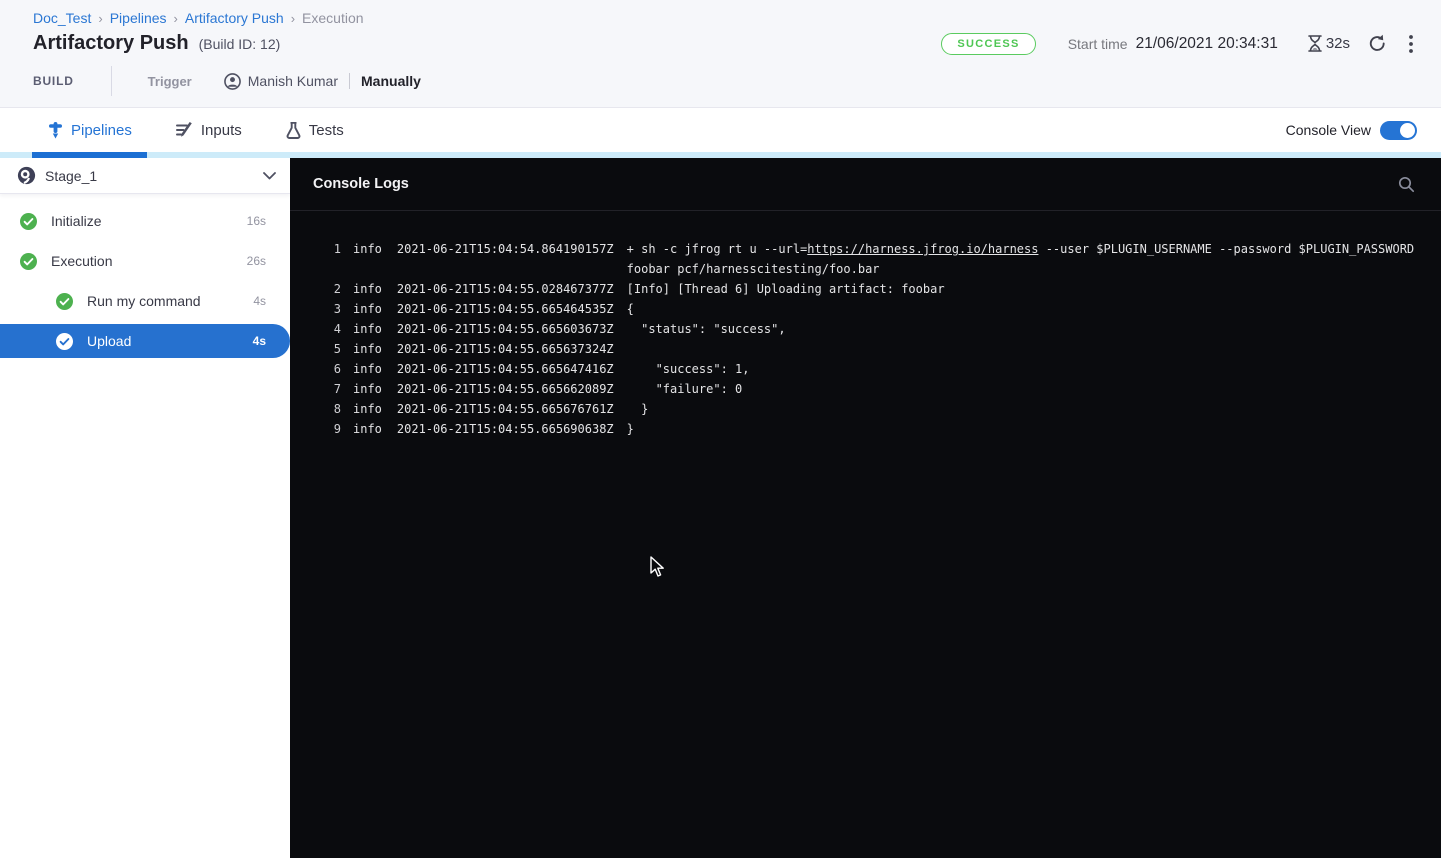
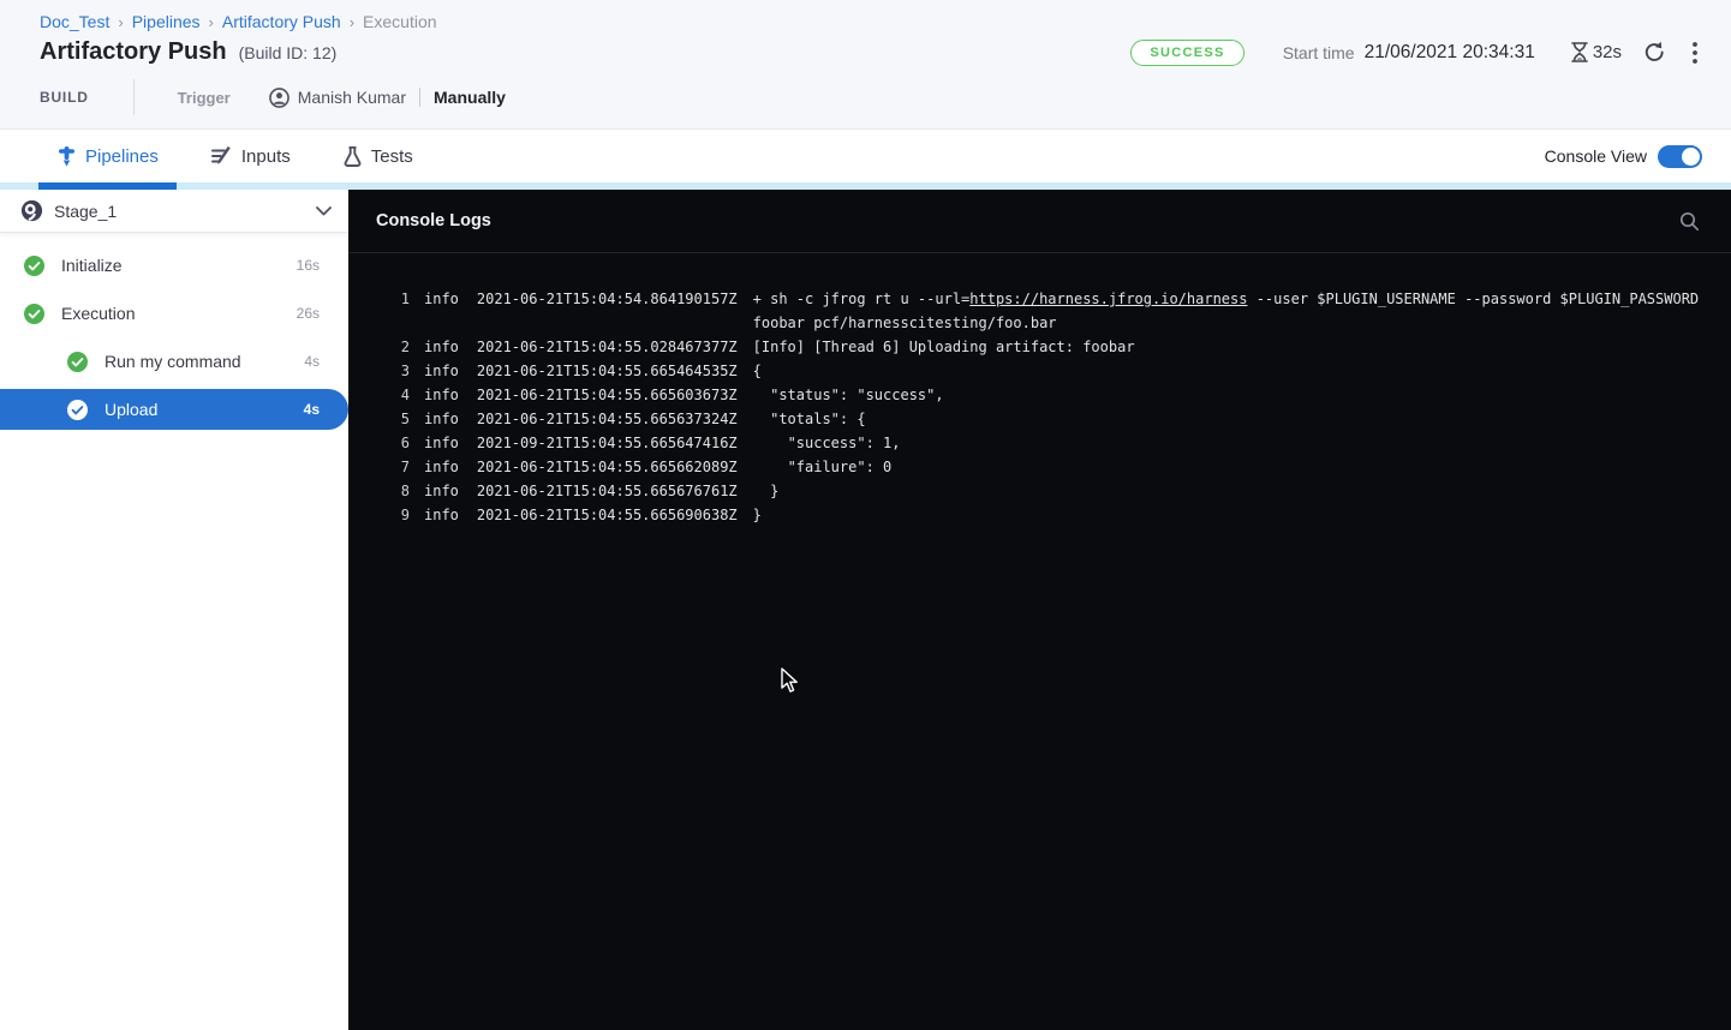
  Doc_Test
  ›
  Pipelines
  ›
  Artifactory Push
  ›
  Execution
  Artifactory Push
  (Build ID: 12)
  SUCCESS
  Start time
  21/06/2021 20:34:31
  32s
  BUILD
  Trigger
  Manish Kumar
  Manually
  Pipelines
  Inputs
  Tests
  Console View
  Stage_1
  Initialize
  16s
  Execution
  26s
  Run my command
  4s
  Upload
  4s
  Console Logs
  1
  info
  2021-06-21T15:04:54.864190157Z
  + sh -c jfrog rt u --url=https://harness.jfrog.io/harness --user $PLUGIN_USERNAME --password $PLUGIN_PASSWORD foobar pcf/harnesscitesting/foo.bar
  2
  info
  2021-06-21T15:04:55.028467377Z
  [Info] [Thread 6] Uploading artifact: foobar
  3
  info
  2021-06-21T15:04:55.665464535Z
  {
  4
  info
  2021-06-21T15:04:55.665603673Z
  "status": "success",
  5
  info
  2021-06-21T15:04:55.665637324Z
+ "totals": {
  6
  info
- 2021-06-21T15:04:55.665647416Z
+ 2021-09-21T15:04:55.665647416Z
  "success": 1,
  7
  info
  2021-06-21T15:04:55.665662089Z
  "failure": 0
  8
  info
  2021-06-21T15:04:55.665676761Z
  }
  9
  info
  2021-06-21T15:04:55.665690638Z
  }
